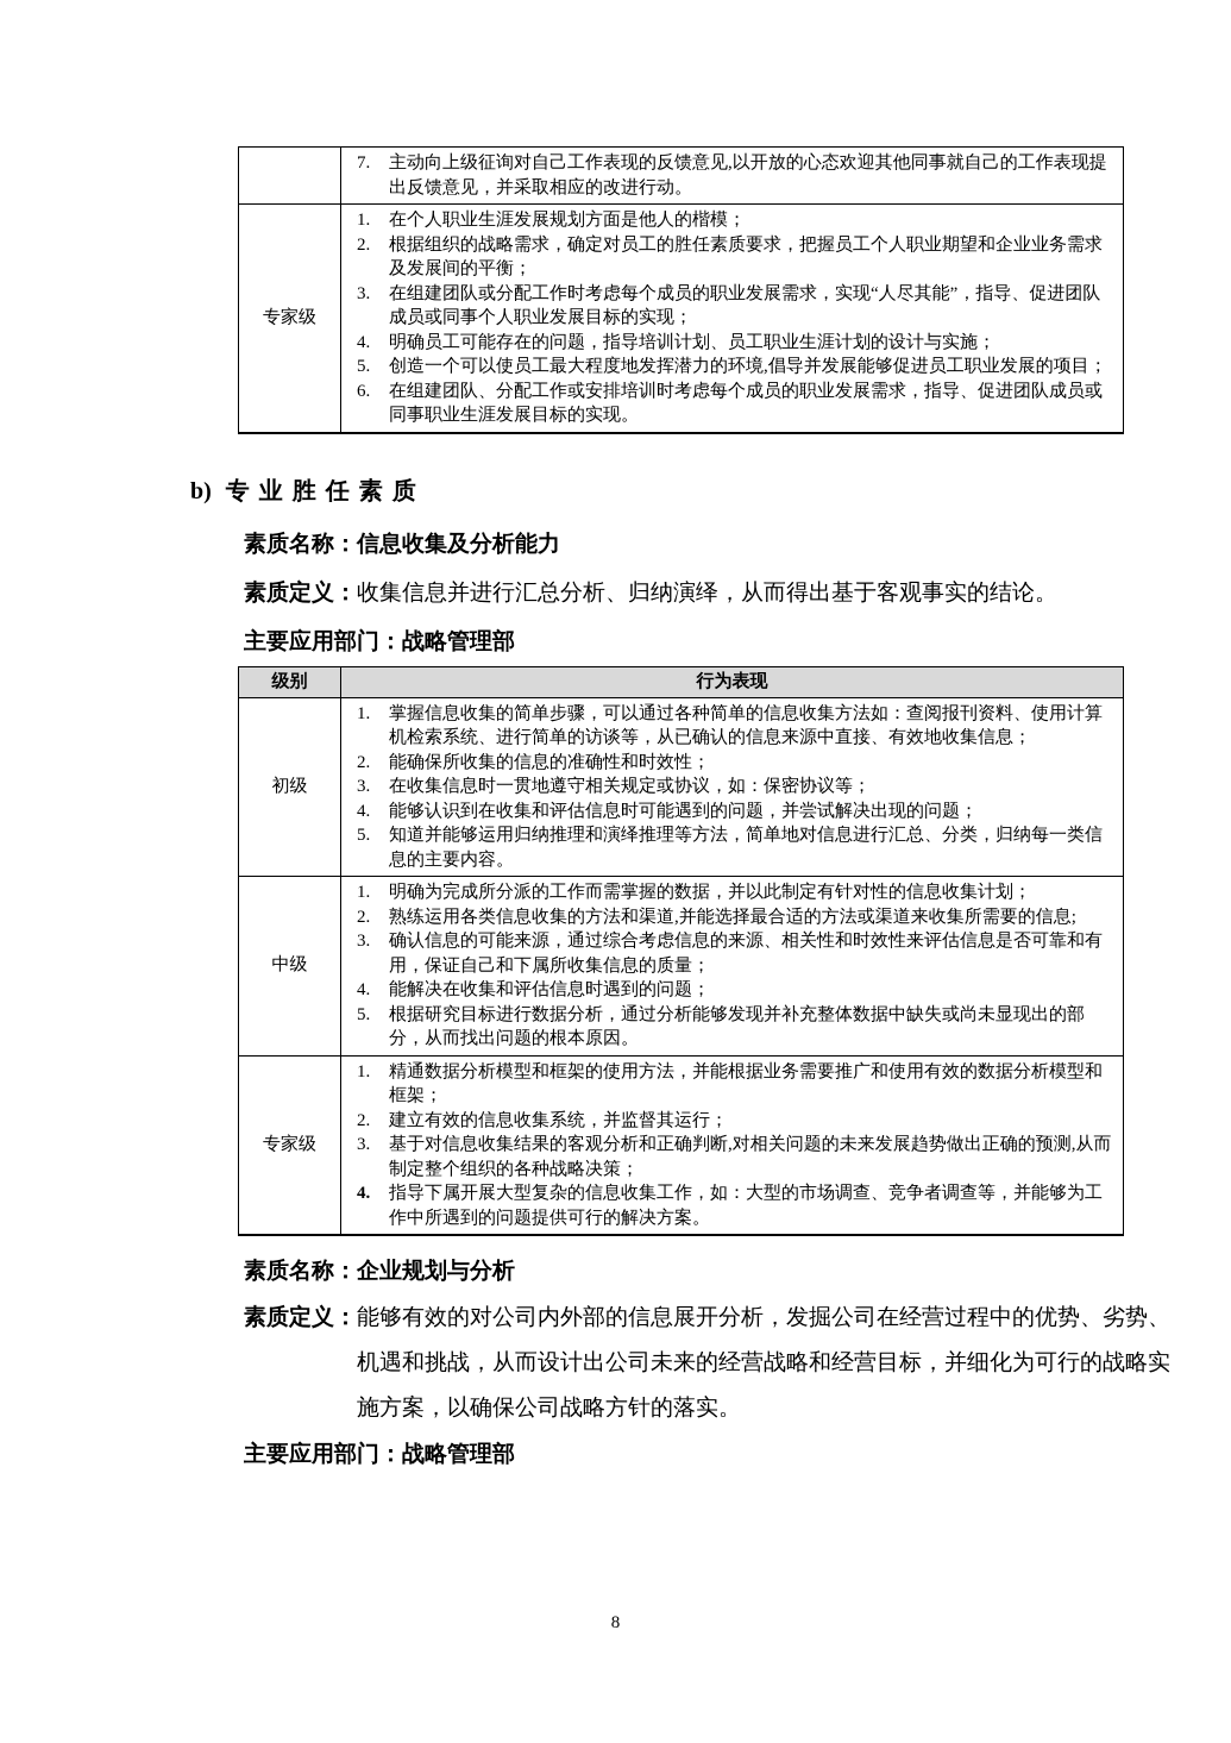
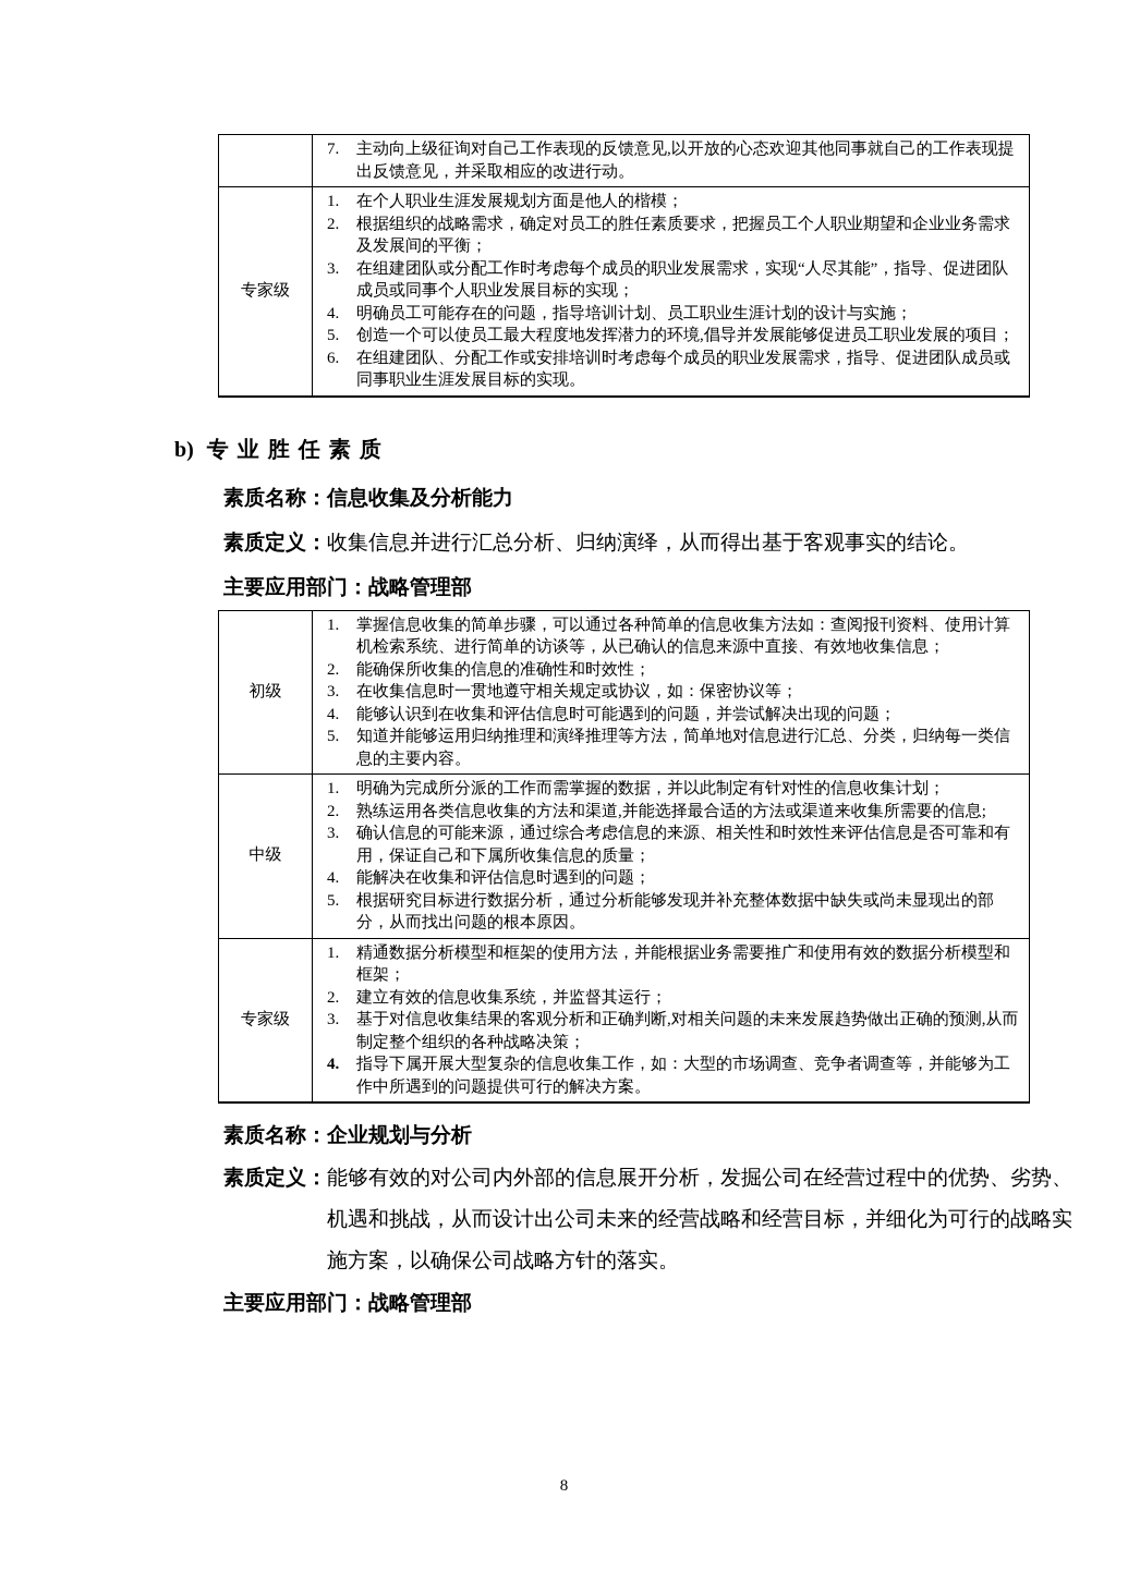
  	7. 主动向上级征询对自己工作表现的反馈意见,以开放的心态欢迎其他同事就自己的工作表现提出反馈意见，并采取相应的改进行动。
  专家级	1. 在个人职业生涯发展规划方面是他人的楷模； 2. 根据组织的战略需求，确定对员工的胜任素质要求，把握员工个人职业期望和企业业务需求及发展间的平衡； 3. 在组建团队或分配工作时考虑每个成员的职业发展需求，实现“人尽其能”，指导、促进团队成员或同事个人职业发展目标的实现； 4. 明确员工可能存在的问题，指导培训计划、员工职业生涯计划的设计与实施； 5. 创造一个可以使员工最大程度地发挥潜力的环境,倡导并发展能够促进员工职业发展的项目； 6. 在组建团队、分配工作或安排培训时考虑每个成员的职业发展需求，指导、促进团队成员或同事职业生涯发展目标的实现。
  b) 专业胜任素质
  素质名称：信息收集及分析能力
  素质定义：收集信息并进行汇总分析、归纳演绎，从而得出基于客观事实的结论。
  主要应用部门：战略管理部
- 级别	行为表现
  初级	1. 掌握信息收集的简单步骤，可以通过各种简单的信息收集方法如：查阅报刊资料、使用计算机检索系统、进行简单的访谈等，从已确认的信息来源中直接、有效地收集信息； 2. 能确保所收集的信息的准确性和时效性； 3. 在收集信息时一贯地遵守相关规定或协议，如：保密协议等； 4. 能够认识到在收集和评估信息时可能遇到的问题，并尝试解决出现的问题； 5. 知道并能够运用归纳推理和演绎推理等方法，简单地对信息进行汇总、分类，归纳每一类信息的主要内容。
  中级	1. 明确为完成所分派的工作而需掌握的数据，并以此制定有针对性的信息收集计划； 2. 熟练运用各类信息收集的方法和渠道,并能选择最合适的方法或渠道来收集所需要的信息; 3. 确认信息的可能来源，通过综合考虑信息的来源、相关性和时效性来评估信息是否可靠和有用，保证自己和下属所收集信息的质量； 4. 能解决在收集和评估信息时遇到的问题； 5. 根据研究目标进行数据分析，通过分析能够发现并补充整体数据中缺失或尚未显现出的部分，从而找出问题的根本原因。
  专家级	1. 精通数据分析模型和框架的使用方法，并能根据业务需要推广和使用有效的数据分析模型和框架； 2. 建立有效的信息收集系统，并监督其运行； 3. 基于对信息收集结果的客观分析和正确判断,对相关问题的未来发展趋势做出正确的预测,从而制定整个组织的各种战略决策； 4. 指导下属开展大型复杂的信息收集工作，如：大型的市场调查、竞争者调查等，并能够为工作中所遇到的问题提供可行的解决方案。
  素质名称：企业规划与分析
  素质定义：能够有效的对公司内外部的信息展开分析，发掘公司在经营过程中的优势、劣势、机遇和挑战，从而设计出公司未来的经营战略和经营目标，并细化为可行的战略实施方案，以确保公司战略方针的落实。
  主要应用部门：战略管理部
  8
